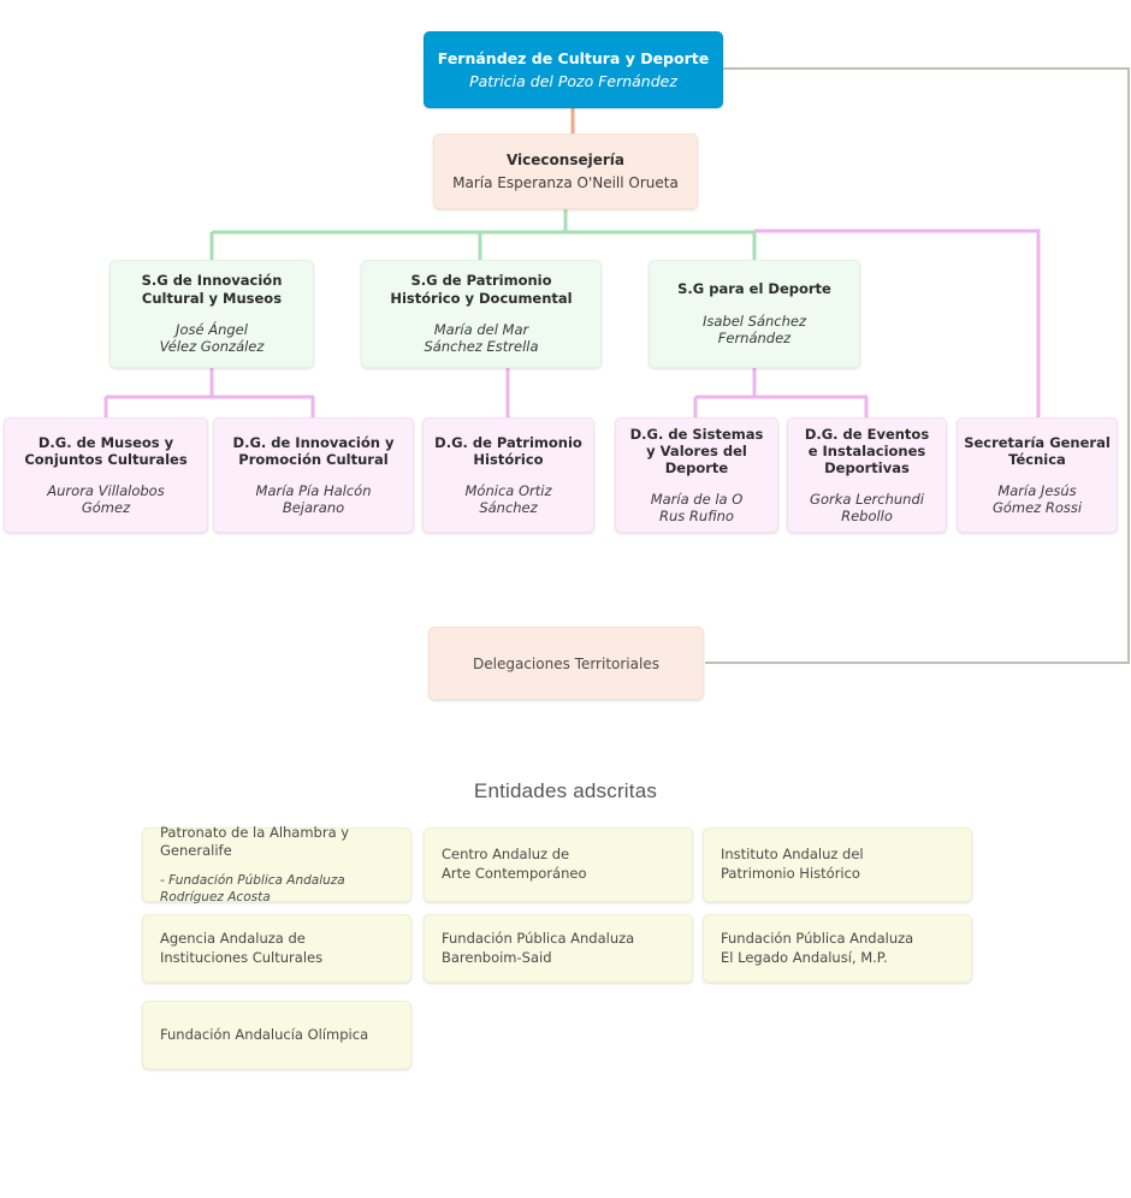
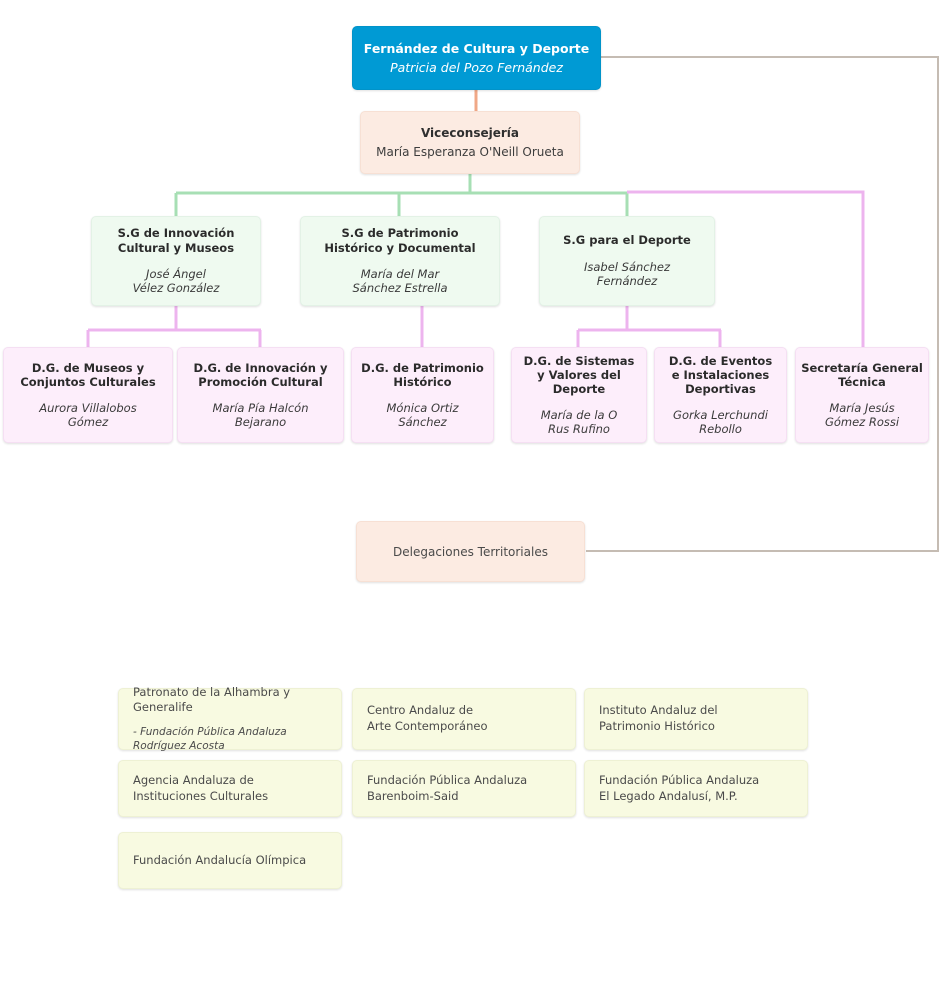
  Fernández de Cultura y Deporte
  Patricia del Pozo Fernández
  Viceconsejería
  María Esperanza O'Neill Orueta
  S.G de Innovación
  Cultural y Museos
  José Ángel
  Vélez González
  S.G de Patrimonio
  Histórico y Documental
  María del Mar
  Sánchez Estrella
  S.G para el Deporte
  Isabel Sánchez
  Fernández
  D.G. de Museos y
  Conjuntos Culturales
  Aurora Villalobos
  Gómez
  D.G. de Innovación y
  Promoción Cultural
  María Pía Halcón
  Bejarano
  D.G. de Patrimonio
  Histórico
  Mónica Ortiz
  Sánchez
  D.G. de Sistemas
  y Valores del
  Deporte
  María de la O
  Rus Rufino
  D.G. de Eventos
  e Instalaciones
  Deportivas
  Gorka Lerchundi
  Rebollo
  Secretaría General
  Técnica
  María Jesús
  Gómez Rossi
  Delegaciones Territoriales
- Entidades adscritas
  Patronato de la Alhambra y Generalife
  - Fundación Pública Andaluza
  Rodríguez Acosta
  Centro Andaluz de
  Arte Contemporáneo
  Instituto Andaluz del
  Patrimonio Histórico
  Agencia Andaluza de
  Instituciones Culturales
  Fundación Pública Andaluza
  Barenboim-Said
  Fundación Pública Andaluza
  El Legado Andalusí, M.P.
  Fundación Andalucía Olímpica
